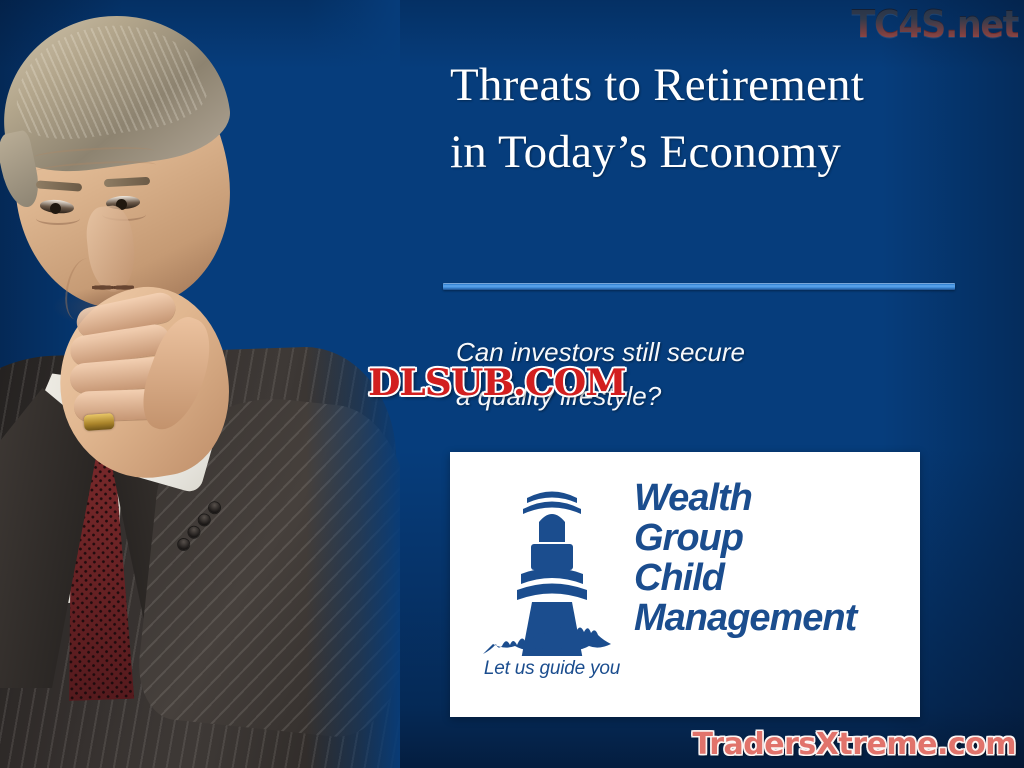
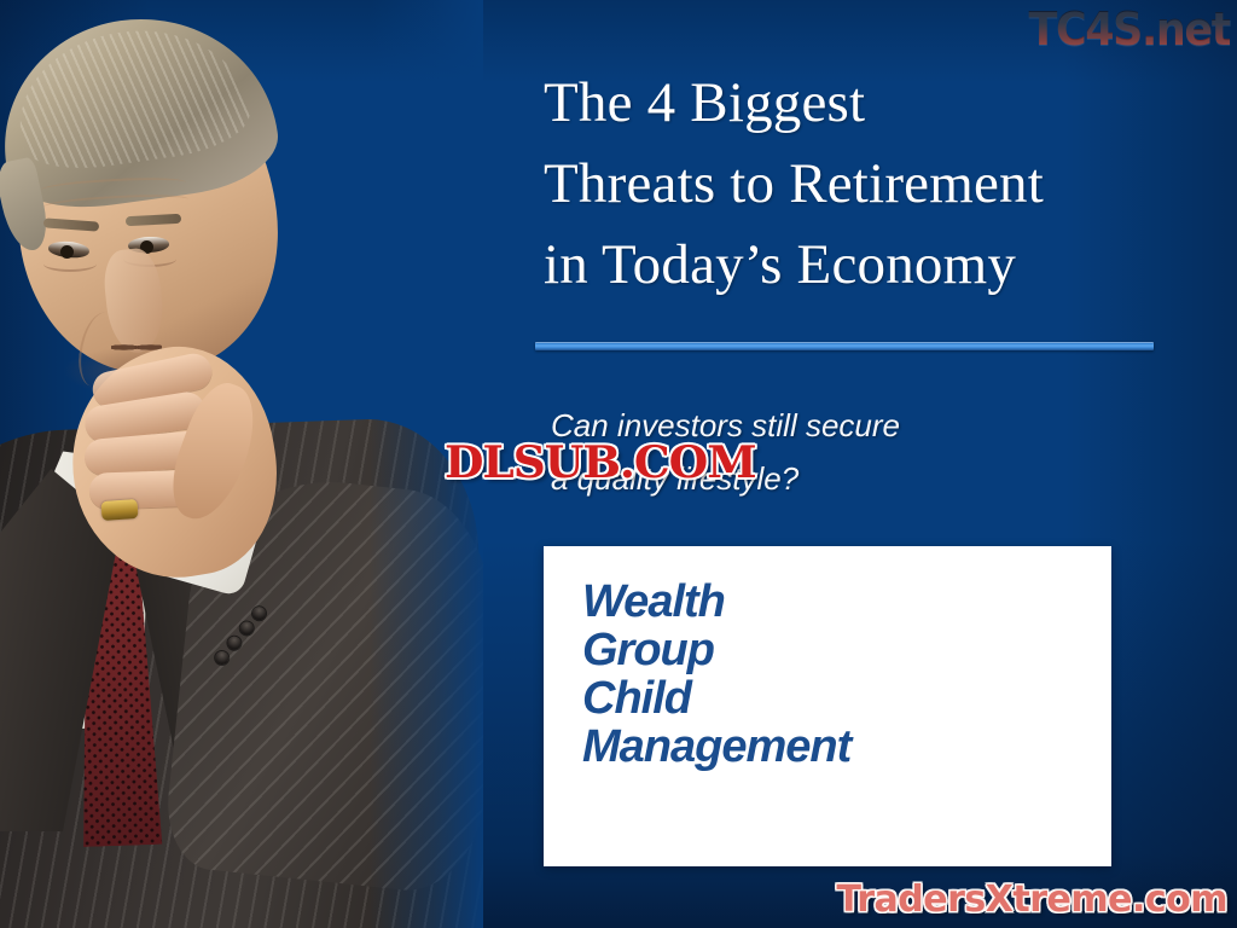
+ The 4 Biggest
  Threats to Retirement
  in Today’s Economy
  Can investors still secure
  a quality lifestyle?
- Let us guide you
  Wealth
  Group
  Child
  Management
  TC4S.net
  DLSUB.COM
  TradersXtreme.com
